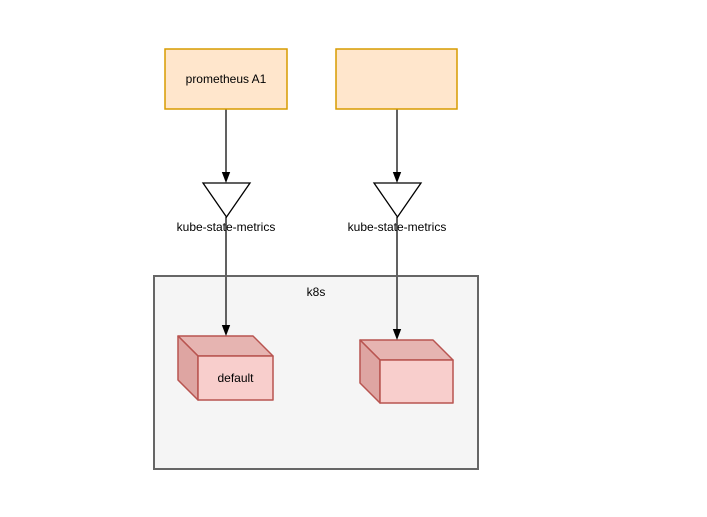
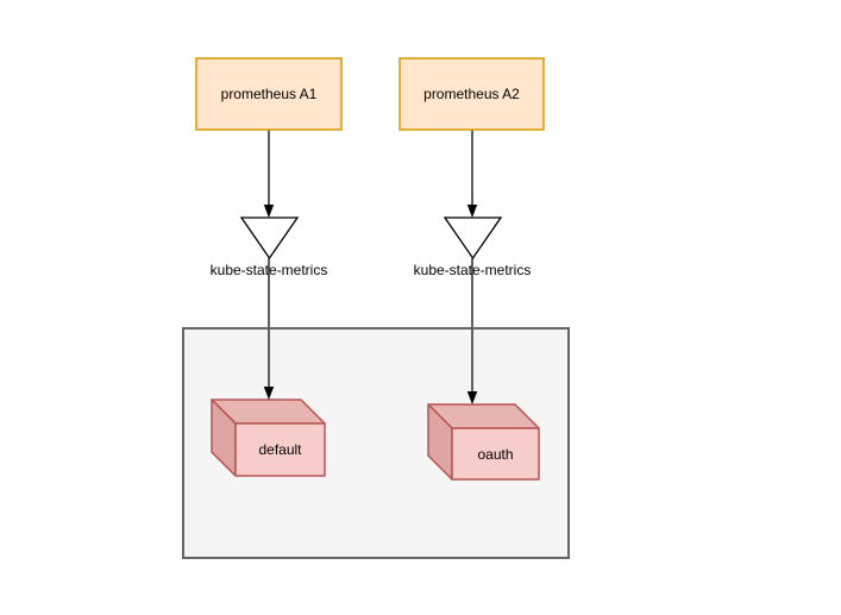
  prometheus A1
+ prometheus A2
  kube-state-metrics
  kube-state-metrics
- k8s
  default
+ oauth
